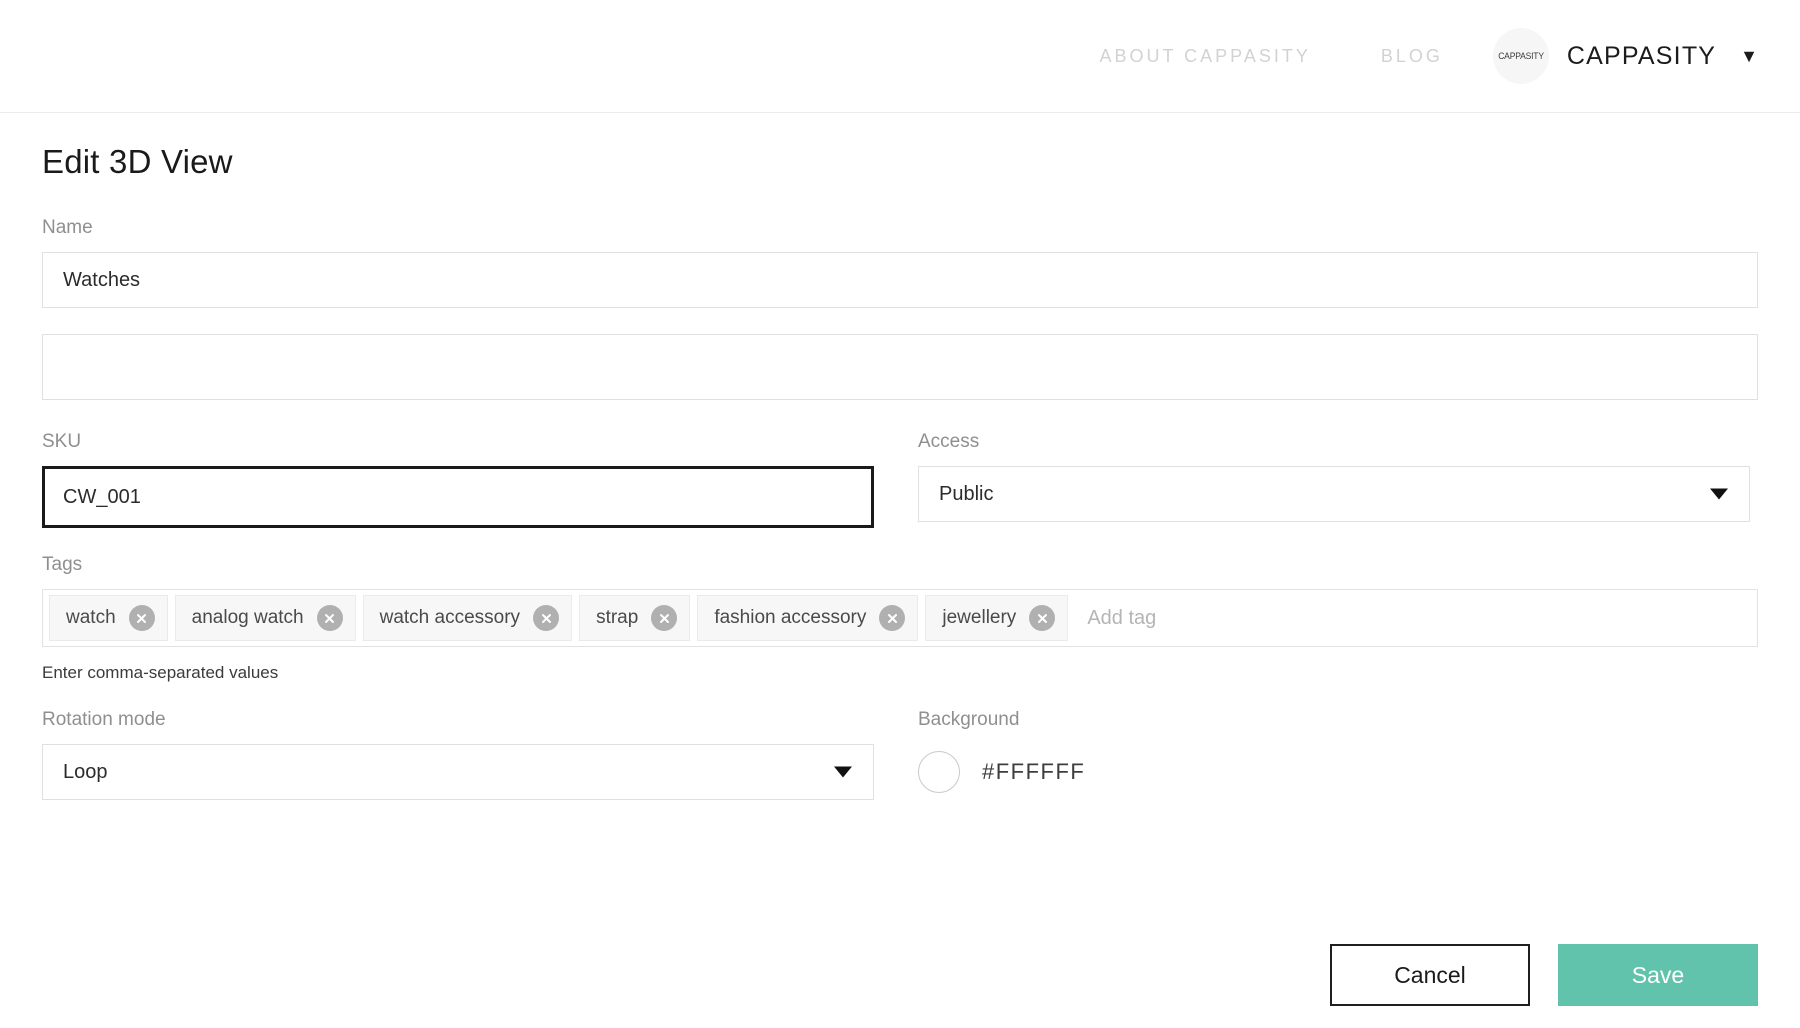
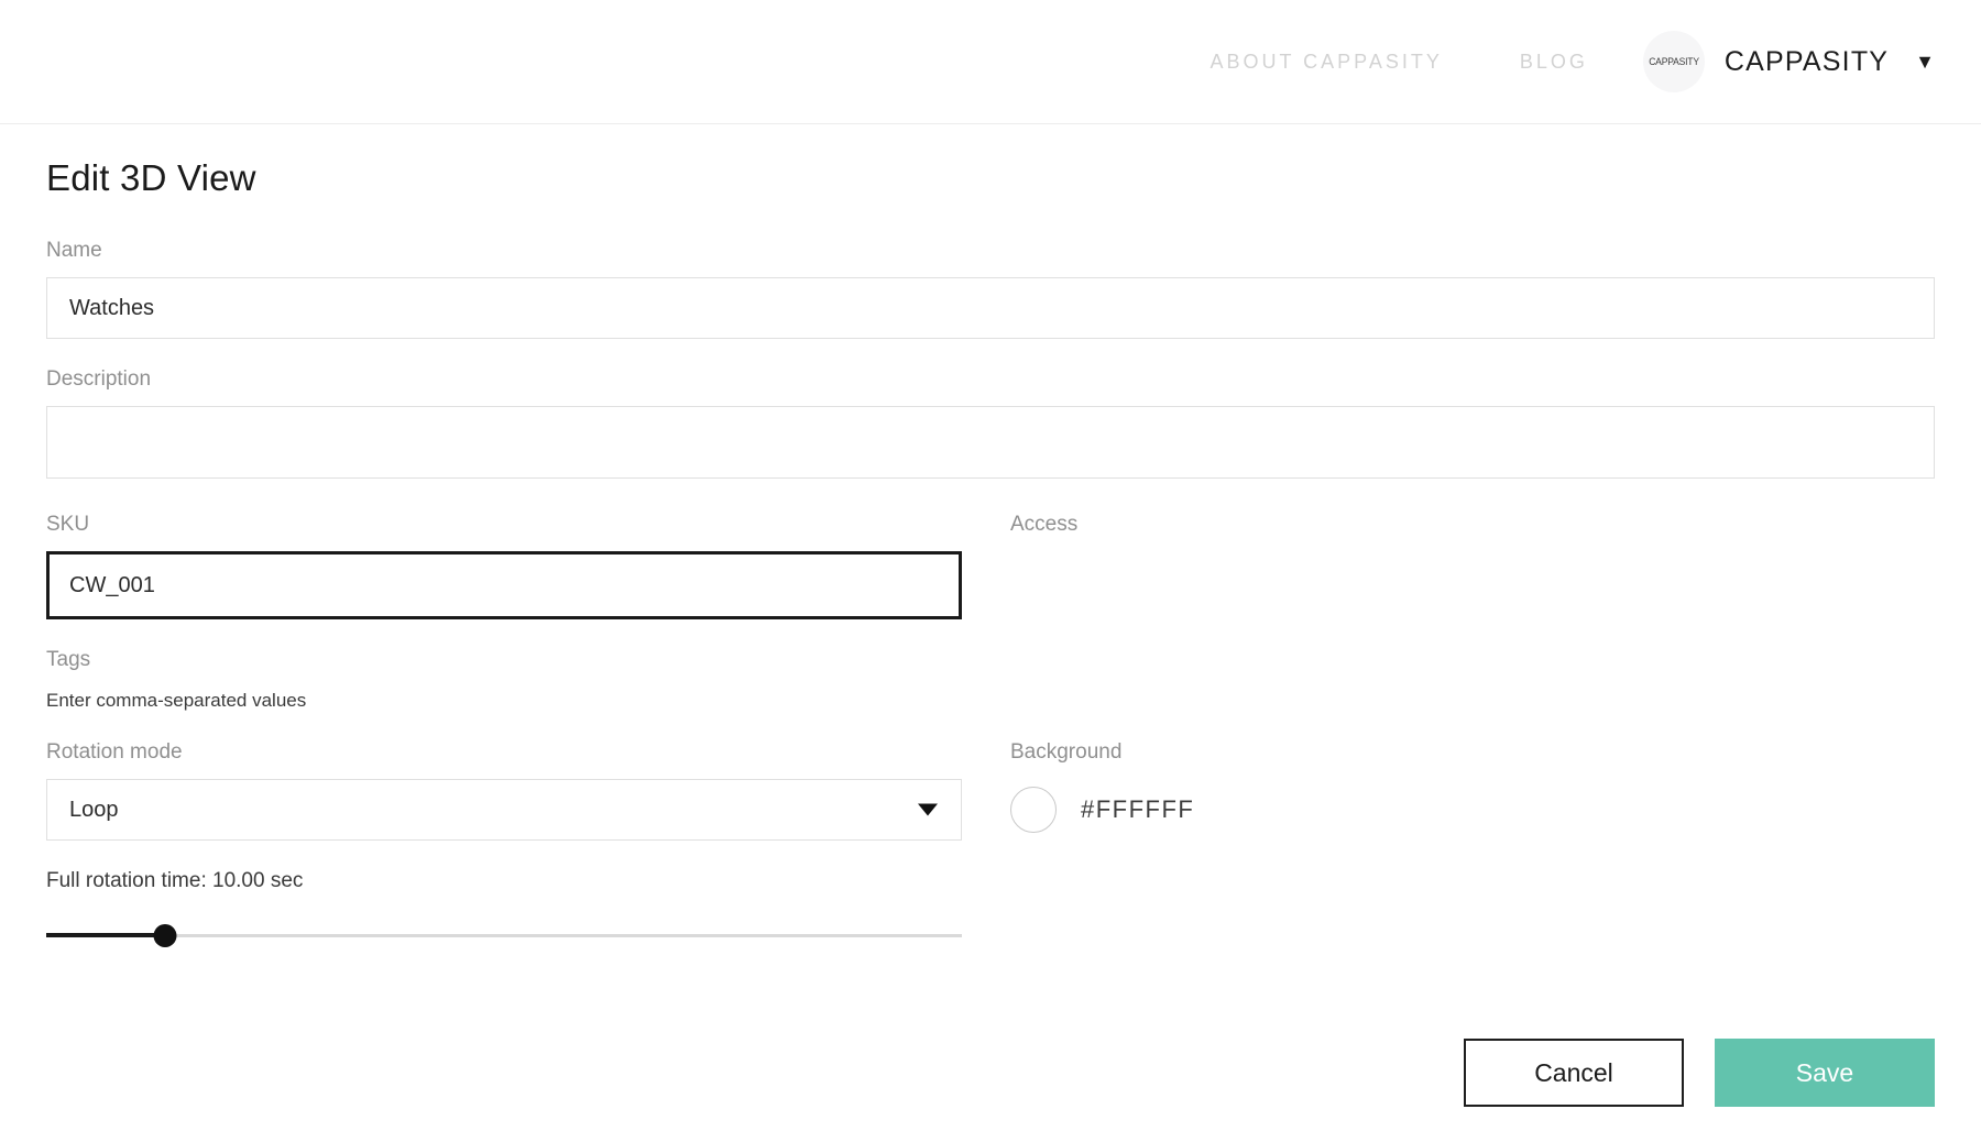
  ABOUT CAPPASITY
  BLOG
  CAPPASITY
  CAPPASITY
  ▼
  Edit 3D View
  Name
  Watches
+ Description
  SKU
  CW_001
  Access
- Public
  Tags
- watch
- analog watch
- watch accessory
- strap
- fashion accessory
- jewellery
- Add tag
  Enter comma-separated values
  Rotation mode
  Loop
  Background
  #FFFFFF
+ Full rotation time: 10.00 sec
  Cancel
  Save
